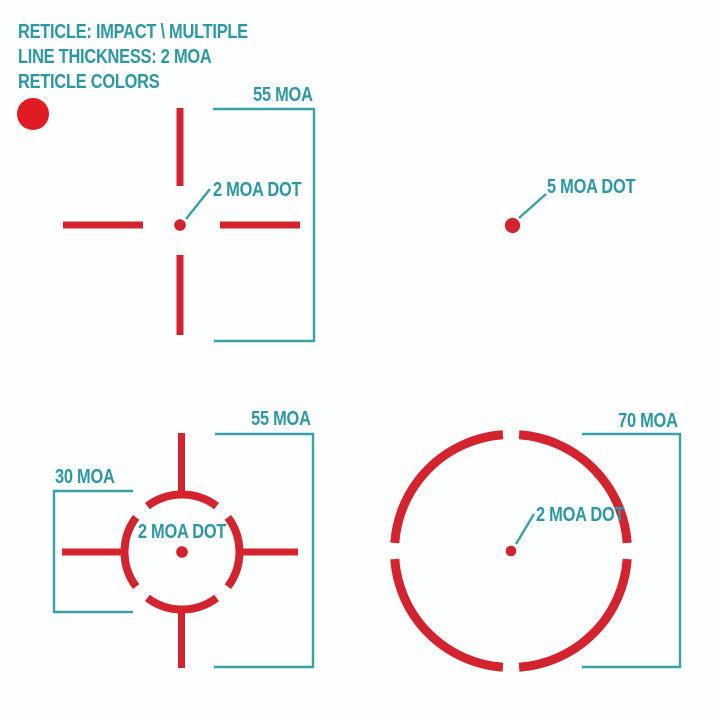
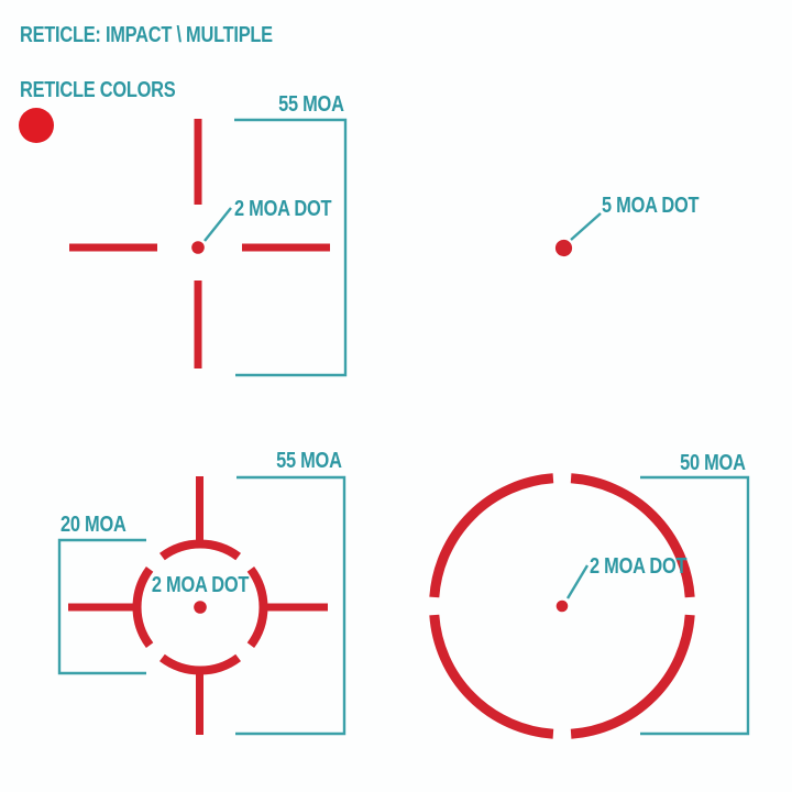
  RETICLE: IMPACT \ MULTIPLE
- LINE THICKNESS: 2 MOA
  RETICLE COLORS
  55 MOA
  2 MOA DOT
  5 MOA DOT
  55 MOA
- 30 MOA
+ 20 MOA
  2 MOA DOT
- 70 MOA
+ 50 MOA
  2 MOA DOT
